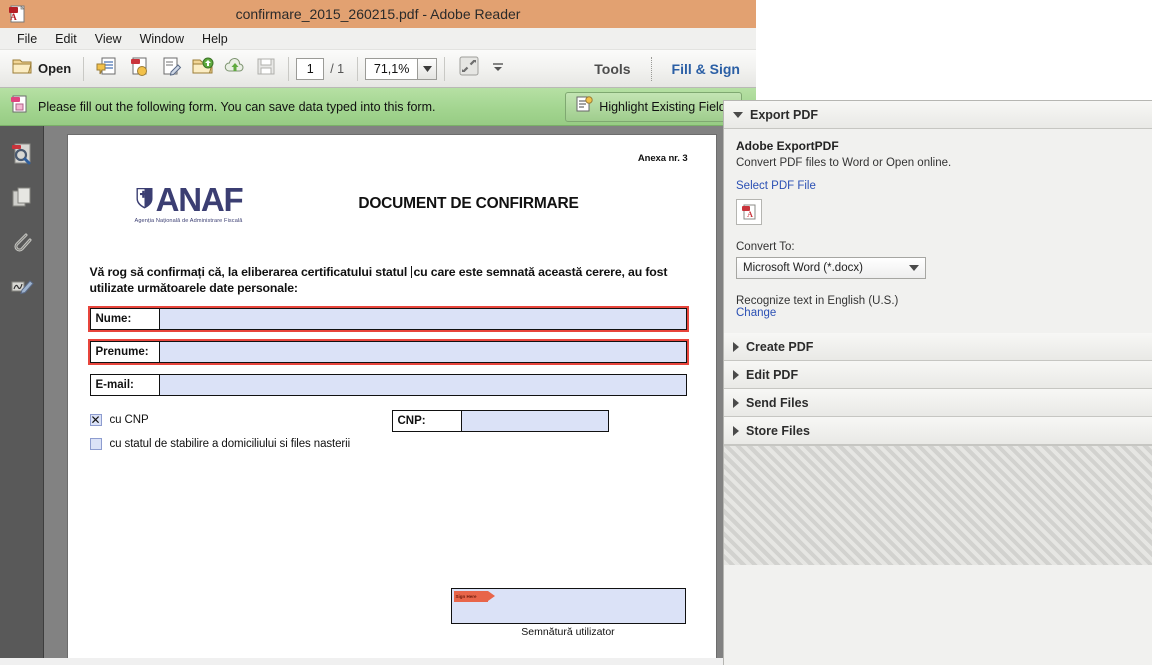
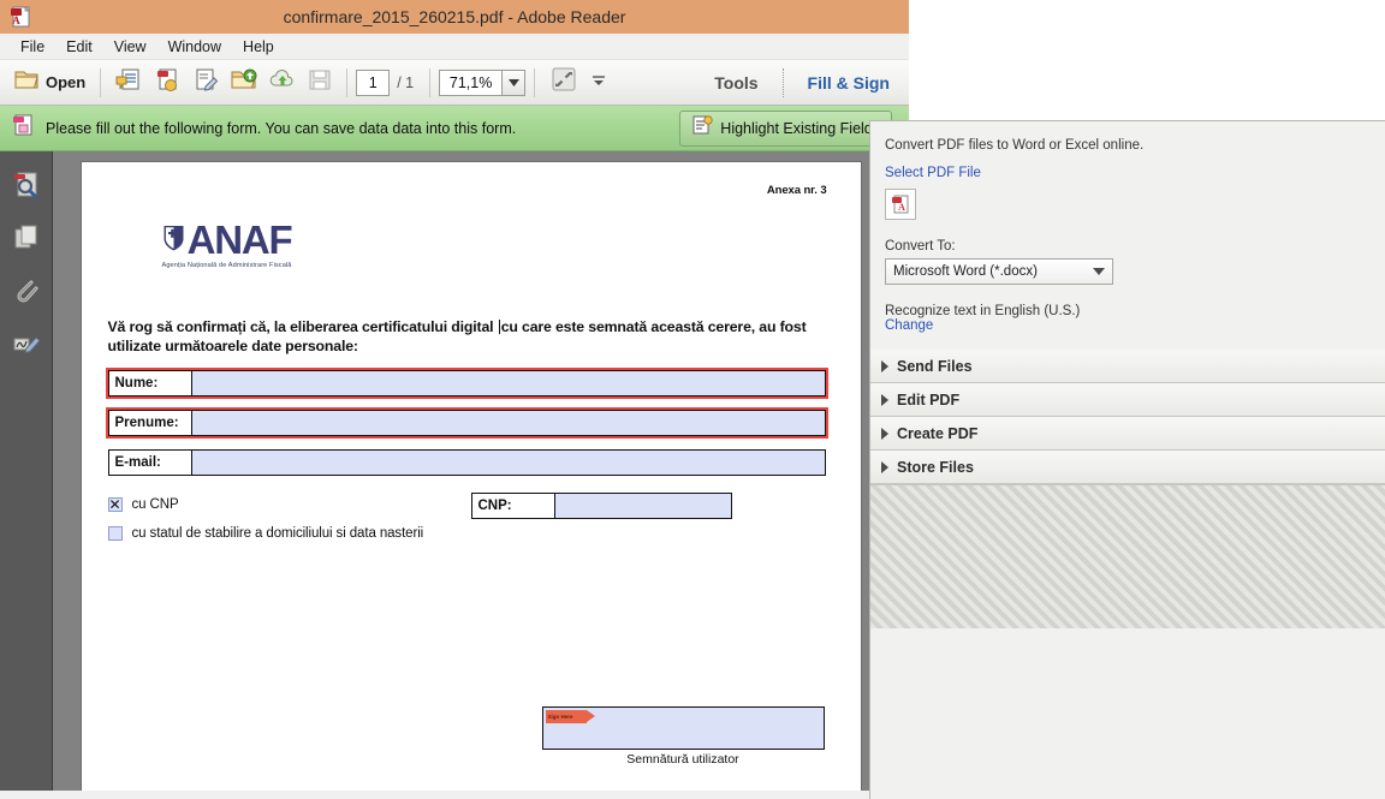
  A
  confirmare_2015_260215.pdf - Adobe Reader
  File
  Edit
  View
  Window
  Help
  Open
  1
  / 1
  71,1%
  Tools
  Fill & Sign
- Please fill out the following form. You can save data typed into this form.
+ Please fill out the following form. You can save data data into this form.
  Highlight Existing Fiel
  Anexa nr. 3
  ANAF
- DOCUMENT DE CONFIRMARE
- Vă rog să confirmați că, la eliberarea certificatului statul cu care este semnată această cerere, au fost
+ Vă rog să confirmați că, la eliberarea certificatului digital cu care este semnată această cerere, au fost
  utilizate următoarele date personale:
  Nume:
  Prenume:
  E-mail:
  ✕
  cu CNP
- cu statul de stabilire a domiciliului si files nasterii
+ cu statul de stabilire a domiciliului si data nasterii
  CNP:
  Semnătură utilizator
- Export PDF
- Adobe ExportPDF
- Convert PDF files to Word or Open online.
+ Convert PDF files to Word or Excel online.
  Select PDF File
  A
  Convert To:
  Microsoft Word (*.docx)
  Recognize text in English (U.S.)
  Change
- Create PDF
+ Send Files
  Edit PDF
- Send Files
+ Create PDF
  Store Files
